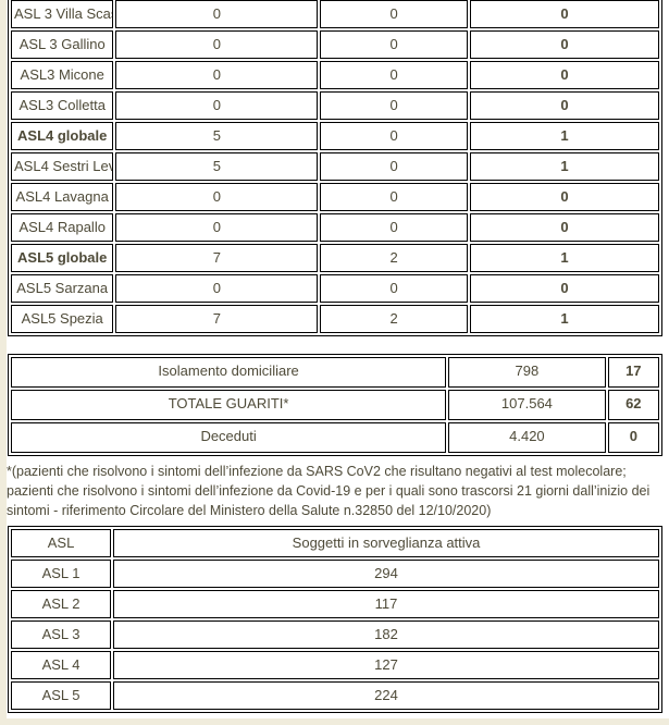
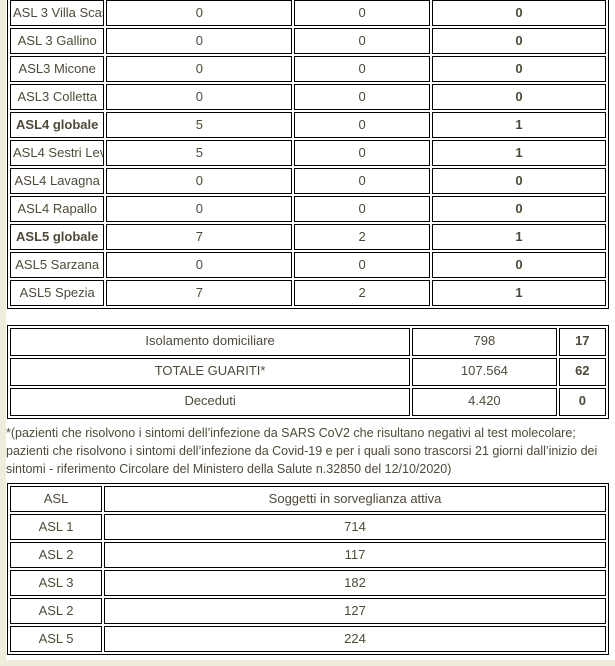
  ASL 3 Villa Sca	0	0	0
  ASL 3 Gallino	0	0	0
  ASL3 Micone	0	0	0
  ASL3 Colletta	0	0	0
  ASL4 globale	5	0	1
  ASL4 Sestri Lev	5	0	1
  ASL4 Lavagna	0	0	0
  ASL4 Rapallo	0	0	0
  ASL5 globale	7	2	1
  ASL5 Sarzana	0	0	0
  ASL5 Spezia	7	2	1
  Isolamento domiciliare	798	17
  TOTALE GUARITI*	107.564	62
  Deceduti	4.420	0
  *(pazienti che risolvono i sintomi dell’infezione da SARS CoV2 che risultano negativi al test molecolare; pazienti che risolvono i sintomi dell’infezione da Covid-19 e per i quali sono trascorsi 21 giorni dall’inizio dei sintomi - riferimento Circolare del Ministero della Salute n.32850 del 12/10/2020)
  ASL	Soggetti in sorveglianza attiva
- ASL 1	294
+ ASL 1	714
  ASL 2	117
  ASL 3	182
- ASL 4	127
+ ASL 2	127
  ASL 5	224
